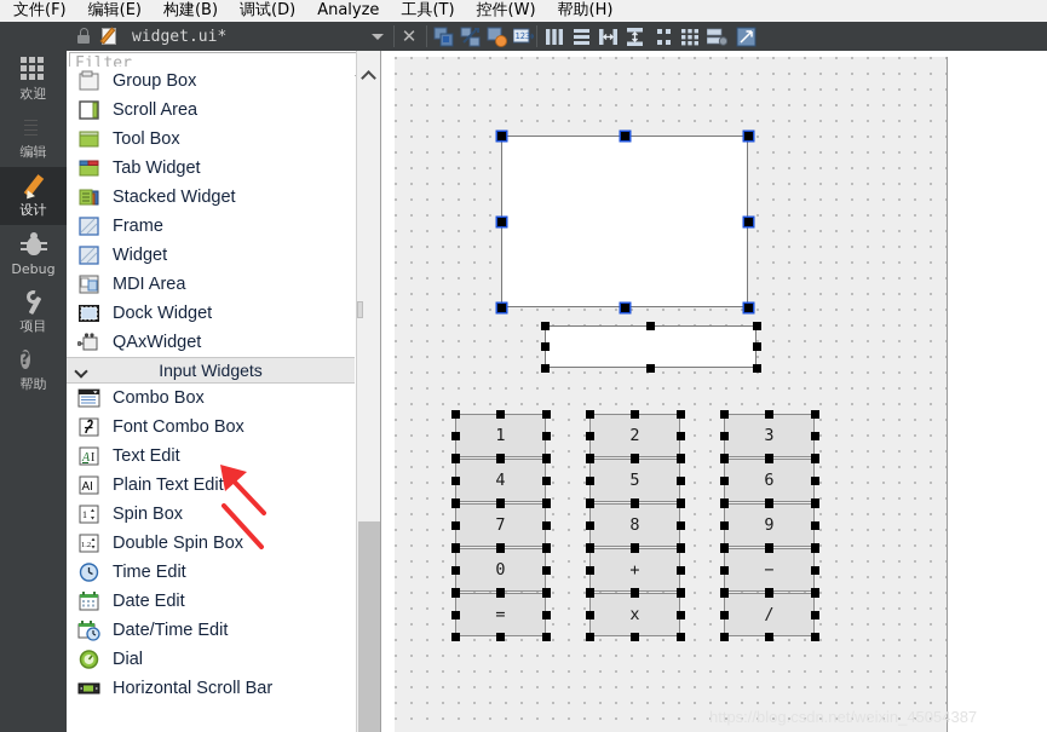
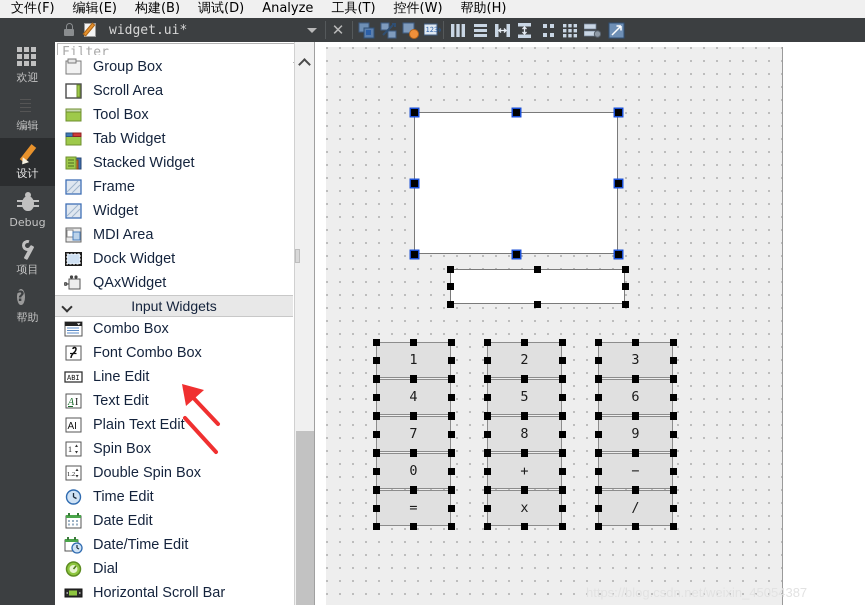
  文件(F)
  编辑(E)
  构建(B)
  调试(D)
  Analyze
  工具(T)
  控件(W)
  帮助(H)
  widget.ui*
  ✕
  123
  欢迎
  编辑
  设计
  Debug
  项目
  ?
  帮助
  Filter
  Group Box
  Scroll Area
  Tool Box
  Tab Widget
  Stacked Widget
  Frame
  Widget
  MDI Area
  Dock Widget
  QAxWidget
  Input Widgets
  Combo Box
  Font Combo Box
+ ABI
+ Line Edit
  A
  I
  Text Edit
  AI
  Plain Text Edit
  1
  Spin Box
  Double Spin Box
  Time Edit
  Date Edit
  Date/Time Edit
  Dial
  Horizontal Scroll Bar
  1
  2
  3
  4
  5
  6
  7
  8
  9
  0
  +
  −
  =
  x
  /
  https://blog.csdn.net/weixin_45054387
